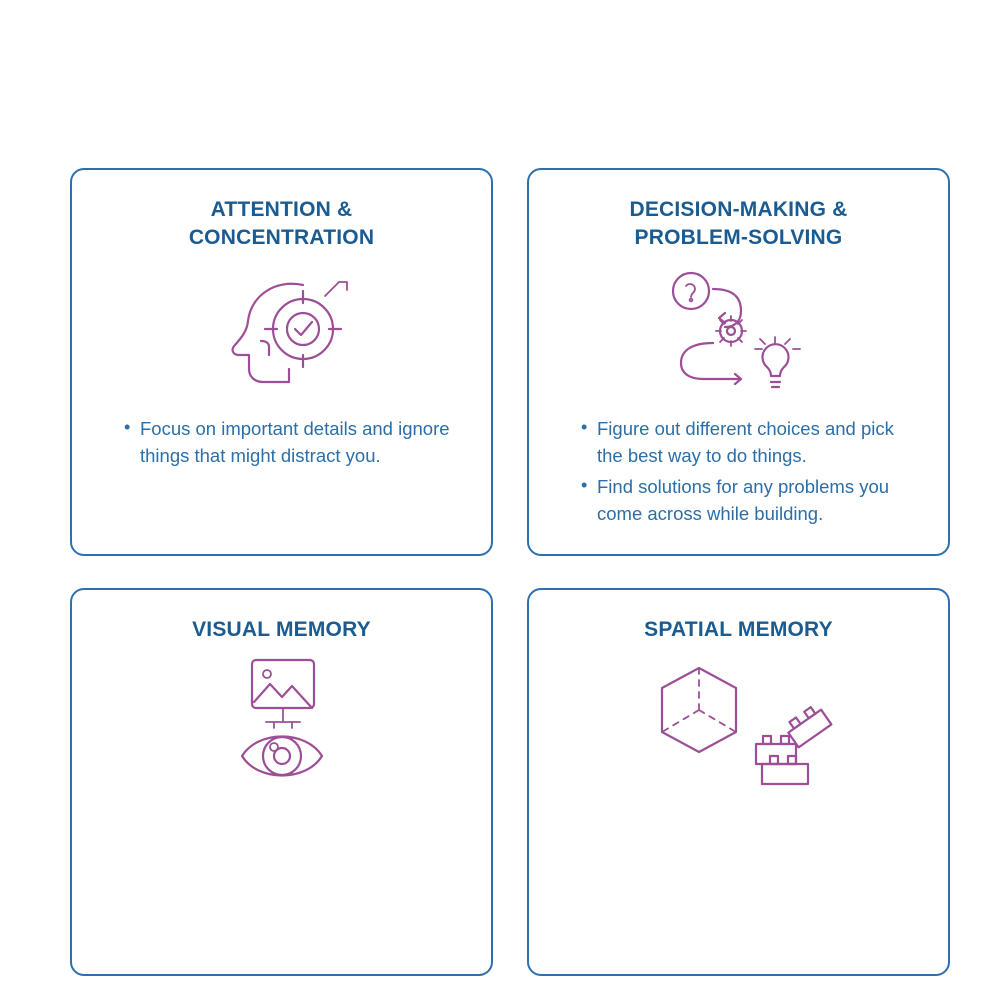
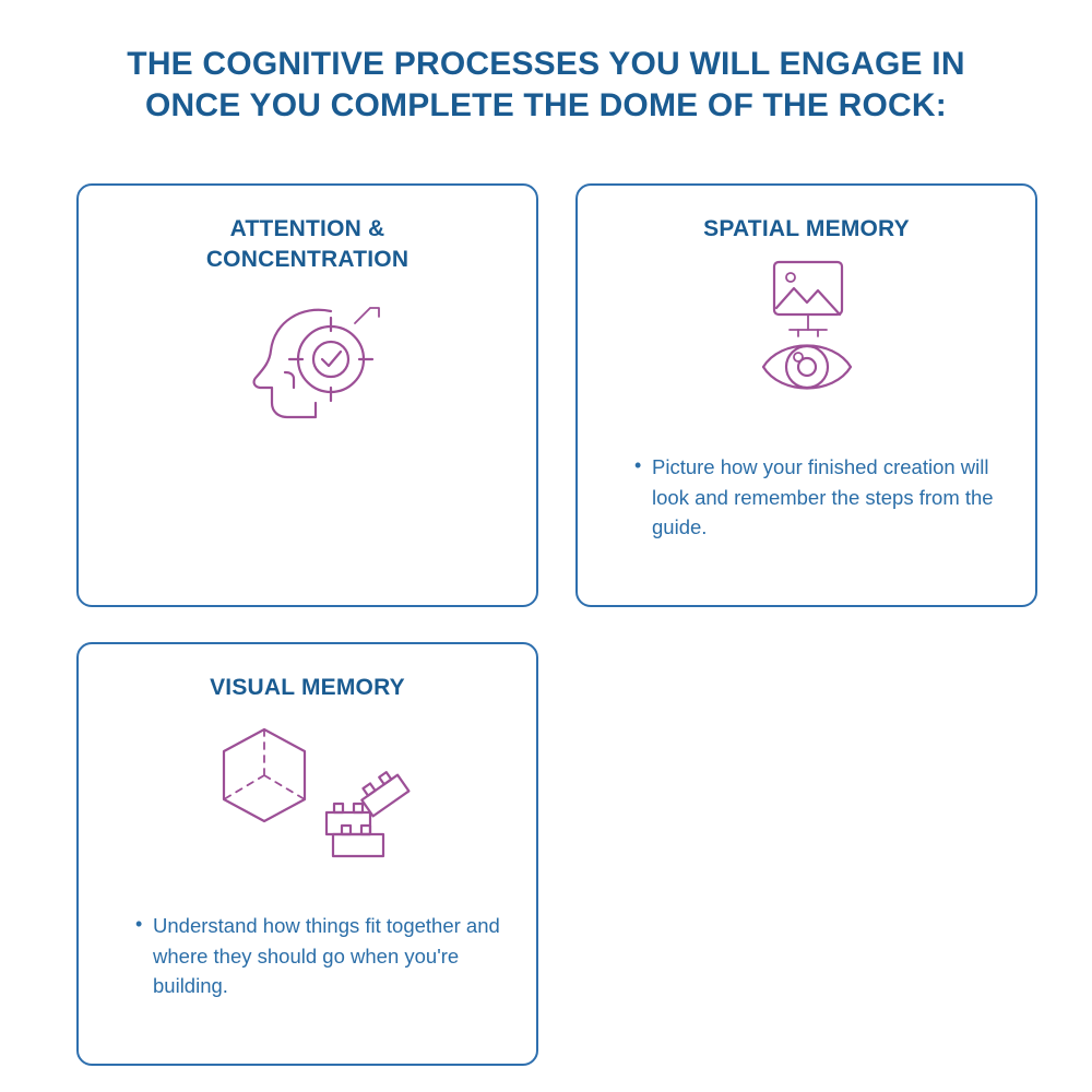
+ THE COGNITIVE PROCESSES YOU WILL ENGAGE IN
+ ONCE YOU COMPLETE THE DOME OF THE ROCK:
  ATTENTION &
  CONCENTRATION
- Focus on important details and ignore things that might distract you.
- DECISION-MAKING &
- PROBLEM-SOLVING
- Figure out different choices and pick the best way to do things.
- Find solutions for any problems you come across while building.
- VISUAL MEMORY
+ SPATIAL MEMORY
+ Picture how your finished creation will look and remember the steps from the guide.
- SPATIAL MEMORY
+ VISUAL MEMORY
+ Understand how things fit together and where they should go when you're building.
